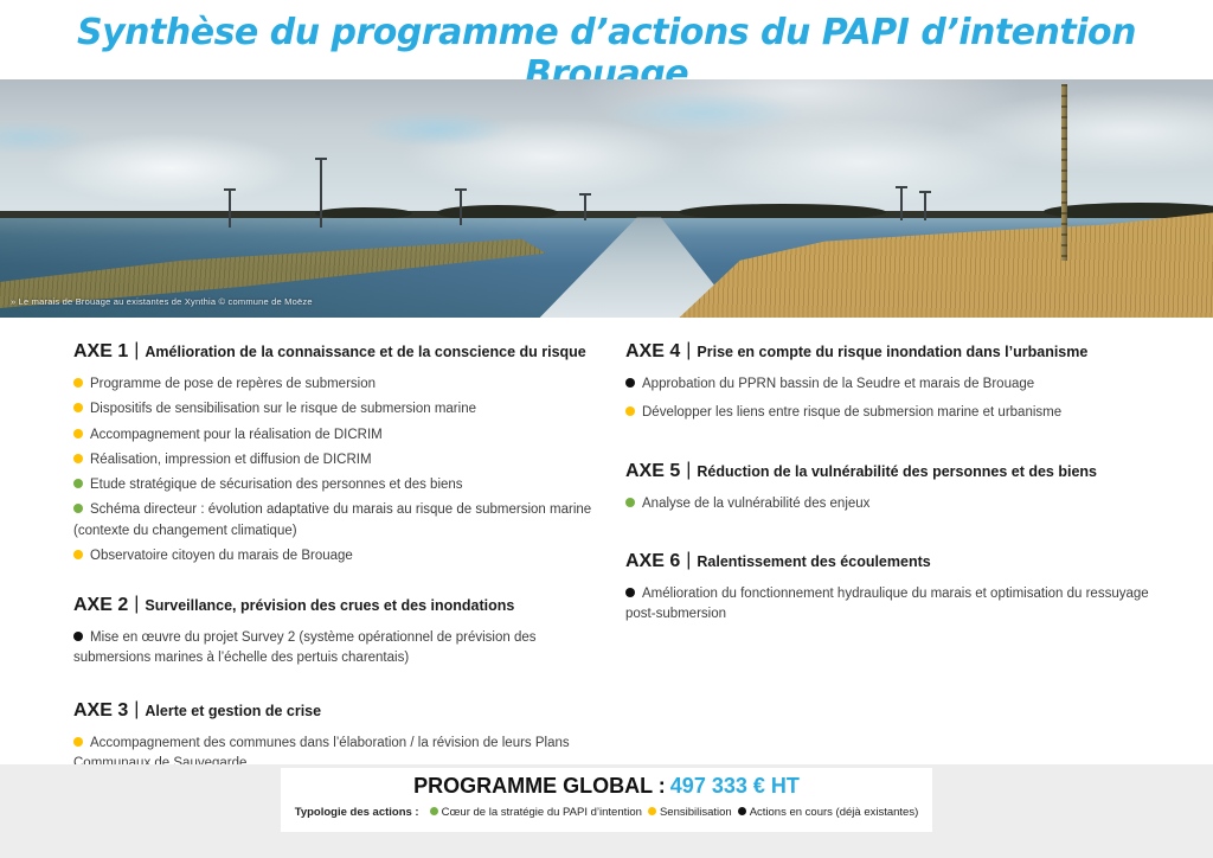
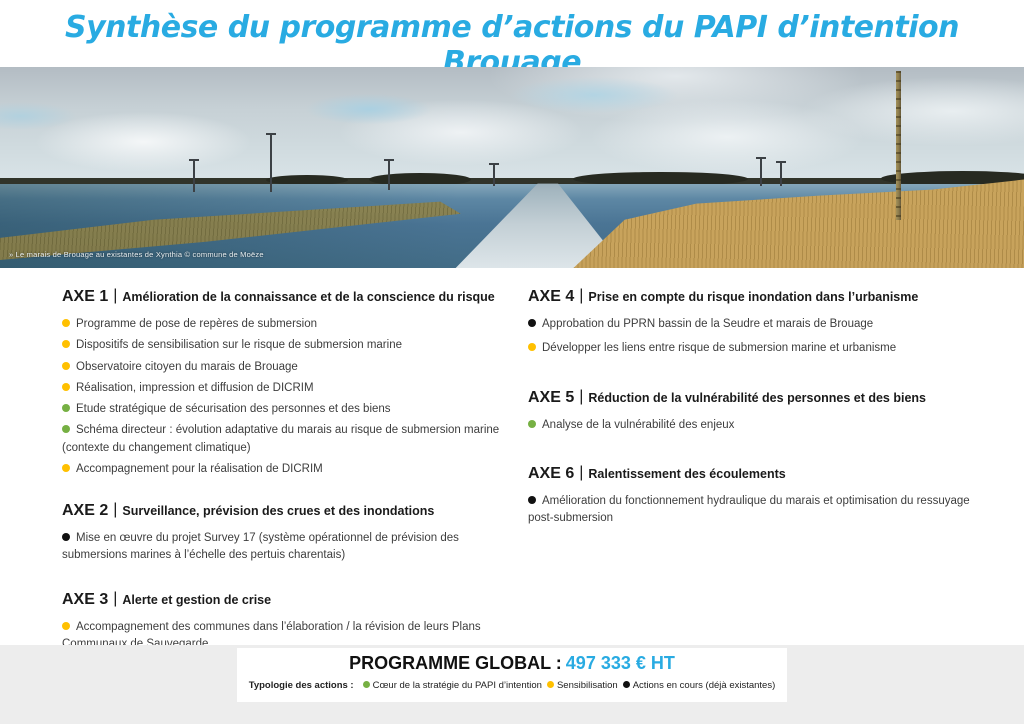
  Synthèse du programme d’actions du PAPI d’intention Brouage
  » Le marais de Brouage au existantes de Xynthia © commune de Moëze
  AXE 1 | Amélioration de la connaissance et de la conscience du risque
  Programme de pose de repères de submersion
  Dispositifs de sensibilisation sur le risque de submersion marine
- Accompagnement pour la réalisation de DICRIM
+ Observatoire citoyen du marais de Brouage
  Réalisation, impression et diffusion de DICRIM
  Etude stratégique de sécurisation des personnes et des biens
  Schéma directeur : évolution adaptative du marais au risque de submersion marine (contexte du changement climatique)
- Observatoire citoyen du marais de Brouage
+ Accompagnement pour la réalisation de DICRIM
  AXE 2 | Surveillance, prévision des crues et des inondations
- Mise en œuvre du projet Survey 2 (système opérationnel de prévision des submersions marines à l’échelle des pertuis charentais)
+ Mise en œuvre du projet Survey 17 (système opérationnel de prévision des submersions marines à l’échelle des pertuis charentais)
  AXE 3 | Alerte et gestion de crise
  Accompagnement des communes dans l’élaboration / la révision de leurs Plans Communaux de Sauvegarde
  AXE 4 | Prise en compte du risque inondation dans l’urbanisme
  Approbation du PPRN bassin de la Seudre et marais de Brouage
  Développer les liens entre risque de submersion marine et urbanisme
  AXE 5 | Réduction de la vulnérabilité des personnes et des biens
  Analyse de la vulnérabilité des enjeux
  AXE 6 | Ralentissement des écoulements
  Amélioration du fonctionnement hydraulique du marais et optimisation du ressuyage post-submersion
  PROGRAMME GLOBAL : 497 333 € HT
  Typologie des actions : Cœur de la stratégie du PAPI d’intention Sensibilisation Actions en cours (déjà existantes)
